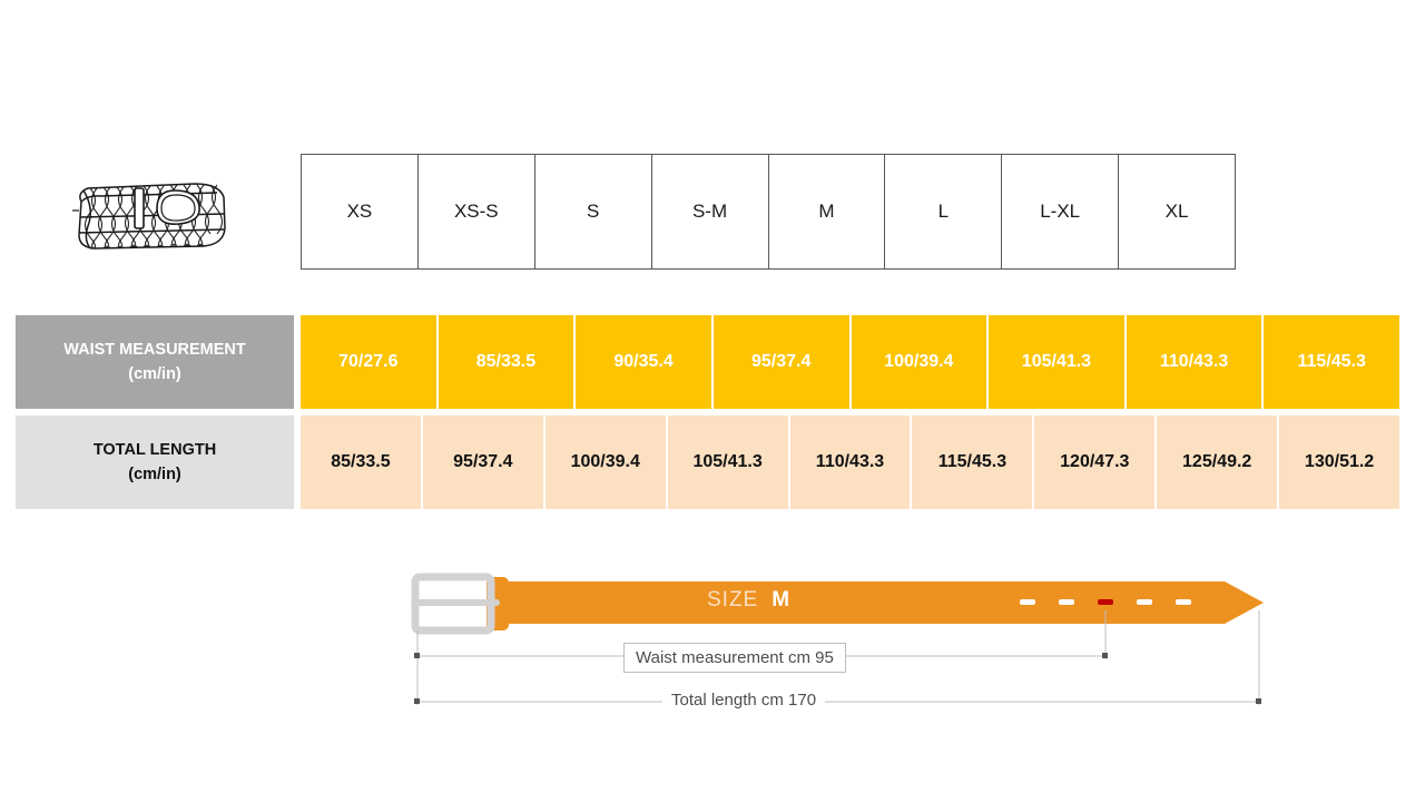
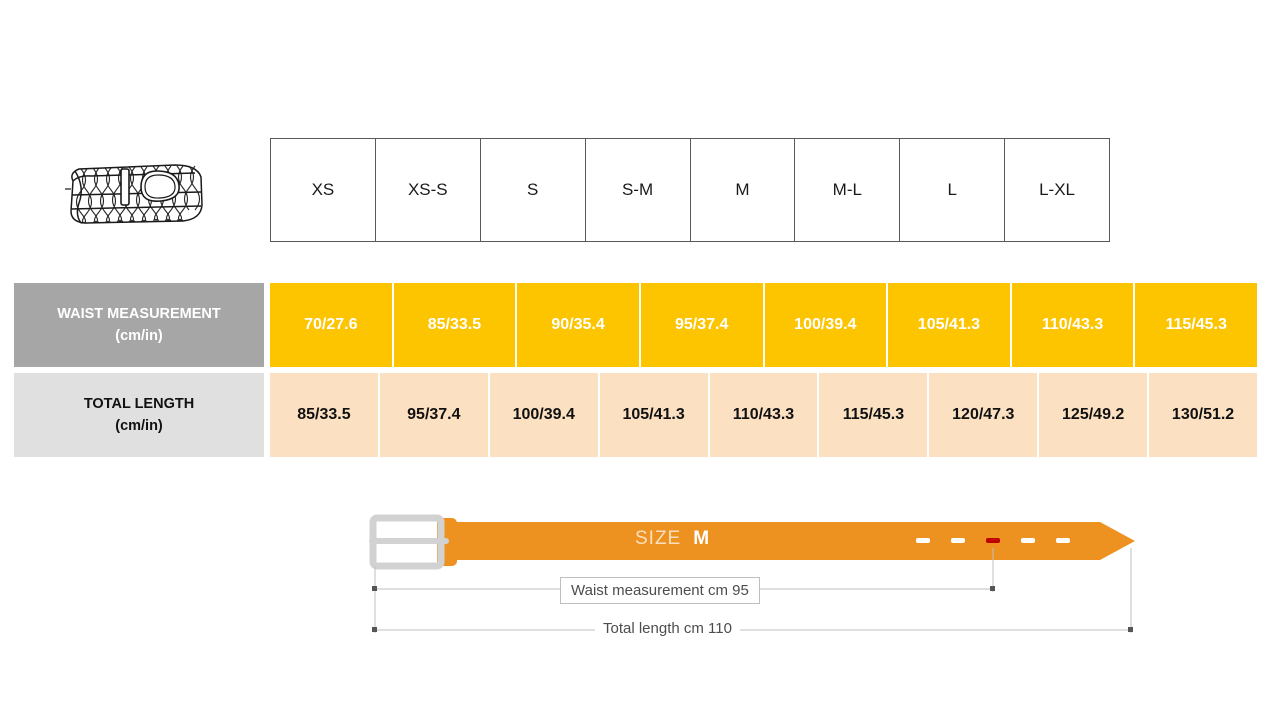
  XS
  XS-S
  S
  S-M
  M
+ M-L
  L
  L-XL
- XL
  WAIST MEASUREMENT
  (cm/in)
  70/27.6
  85/33.5
  90/35.4
  95/37.4
  100/39.4
  105/41.3
  110/43.3
  115/45.3
  TOTAL LENGTH
  (cm/in)
  85/33.5
  95/37.4
  100/39.4
  105/41.3
  110/43.3
  115/45.3
  120/47.3
  125/49.2
  130/51.2
  SIZE
  M
  Waist measurement cm 95
- Total length cm 170
+ Total length cm 110
